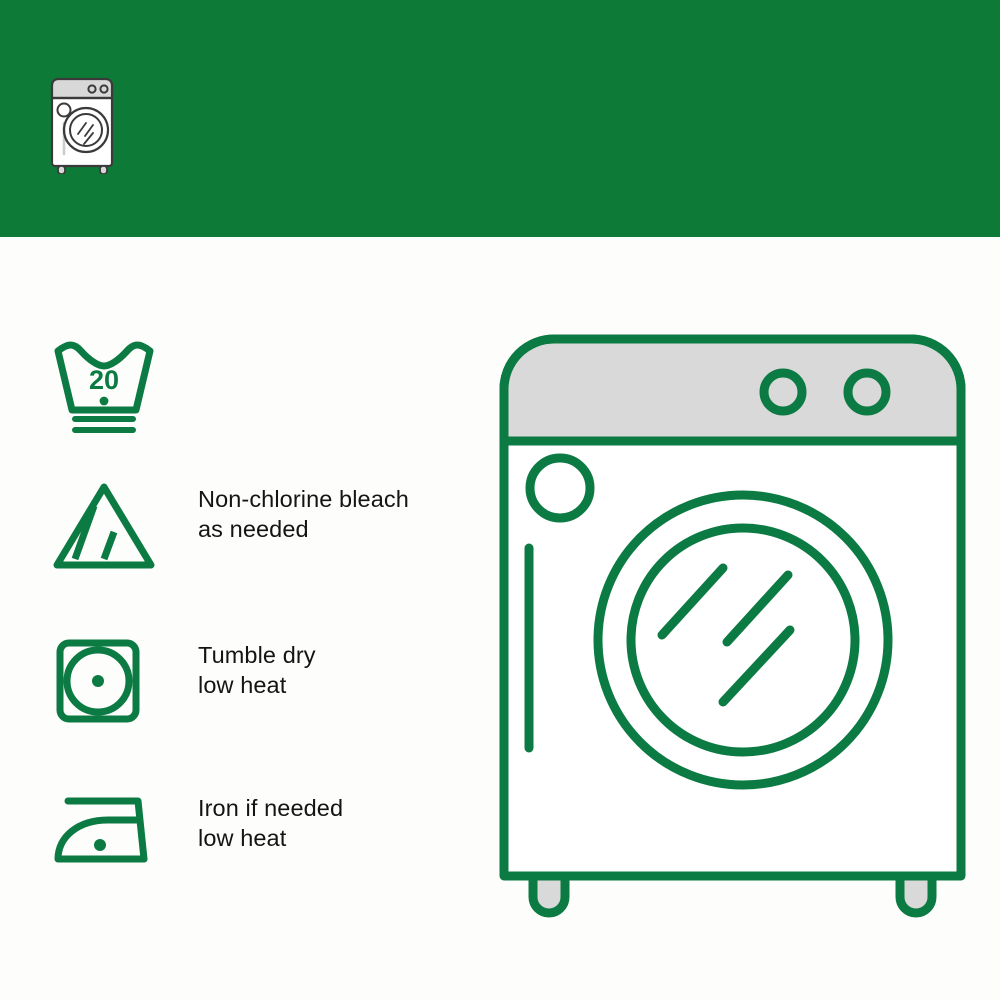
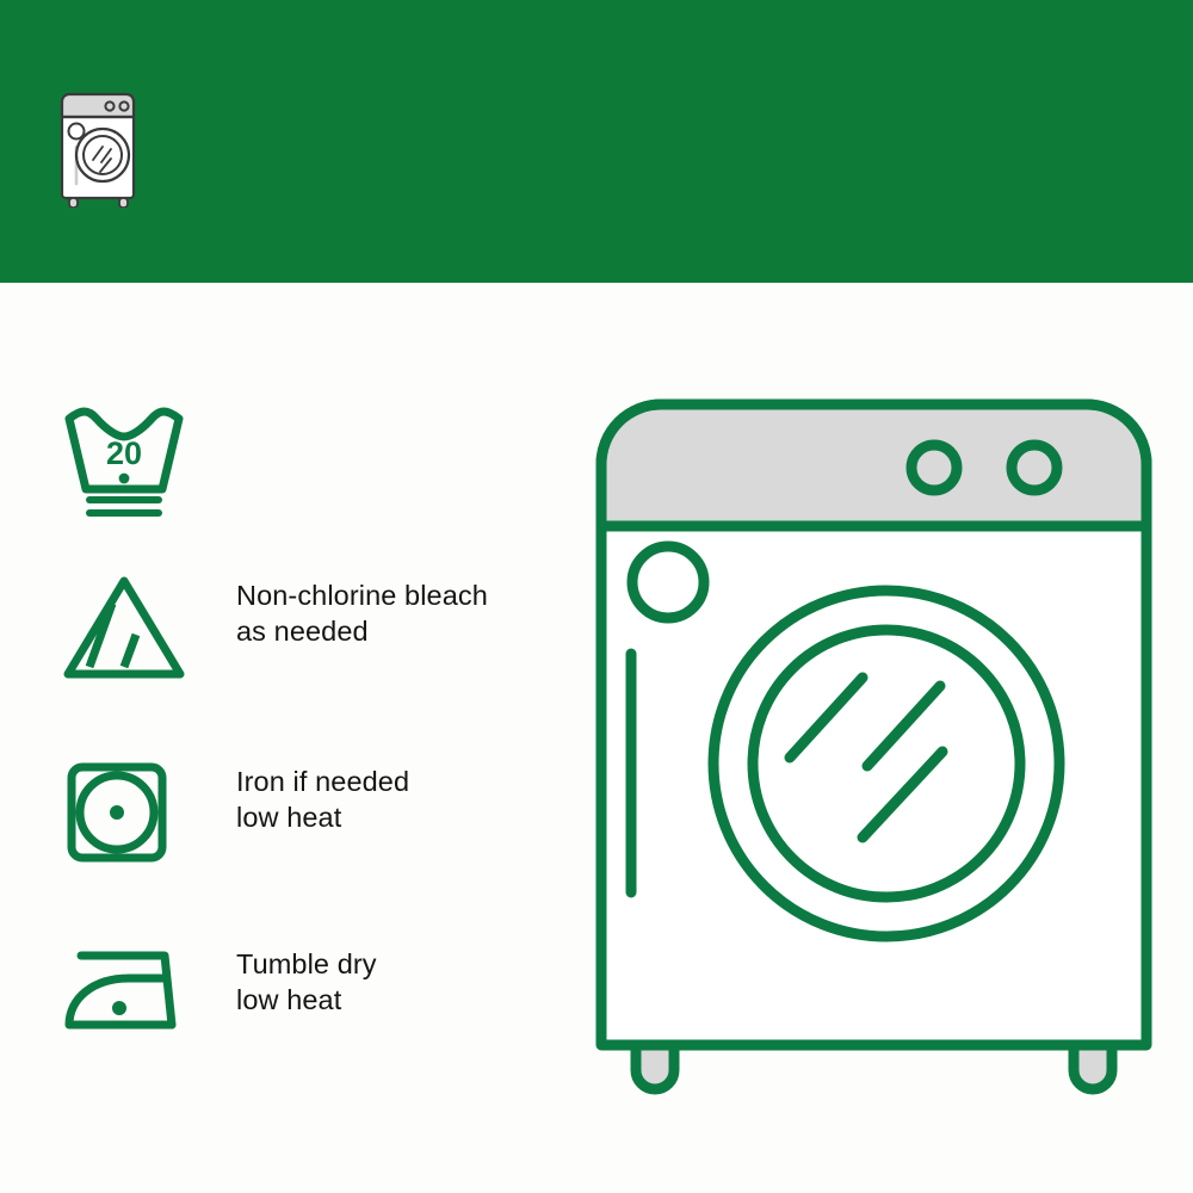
  20
  Non-chlorine bleach
  as needed
- Tumble dry
+ Iron if needed
  low heat
- Iron if needed
+ Tumble dry
  low heat
